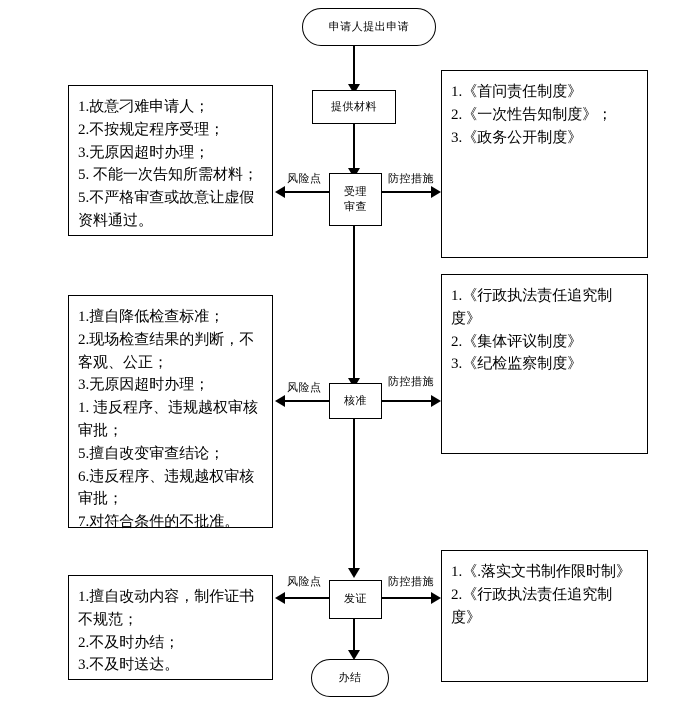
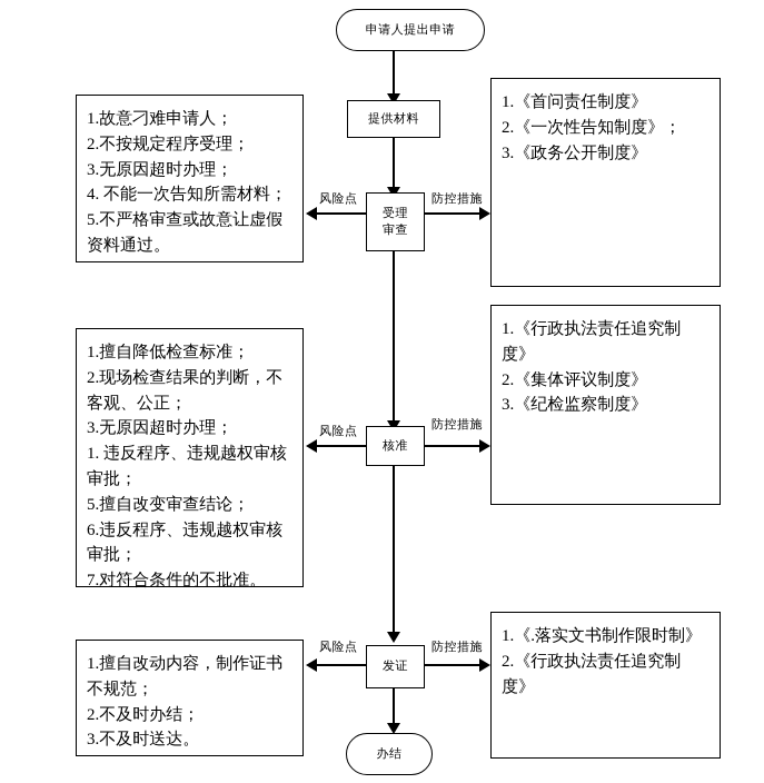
  风险点
  防控措施
  风险点
  防控措施
  风险点
  防控措施
  申请人提出申请
  提供材料
  受理
  审查
  核准
  发证
  办结
  1.故意刁难申请人；
  2.不按规定程序受理；
  3.无原因超时办理；
- 5. 不能一次告知所需材料；
+ 4. 不能一次告知所需材料；
  5.不严格审查或故意让虚假资料通过。
  1.《首问责任制度》
  2.《一次性告知制度》；
  3.《政务公开制度》
  1.擅自降低检查标准；
  2.现场检查结果的判断，不客观、公正；
  3.无原因超时办理；
  1. 违反程序、违规越权审核审批；
  5.擅自改变审查结论；
  6.违反程序、违规越权审核审批；
  7.对符合条件的不批准。
  1.《行政执法责任追究制度》
  2.《集体评议制度》
  3.《纪检监察制度》
  1.擅自改动内容，制作证书不规范；
  2.不及时办结；
  3.不及时送达。
  1.《.落实文书制作限时制》
  2.《行政执法责任追究制度》
